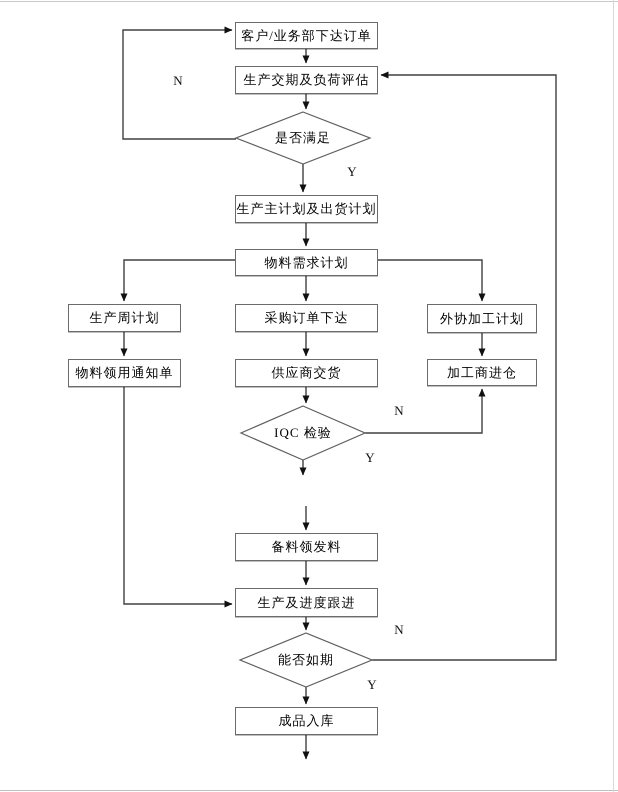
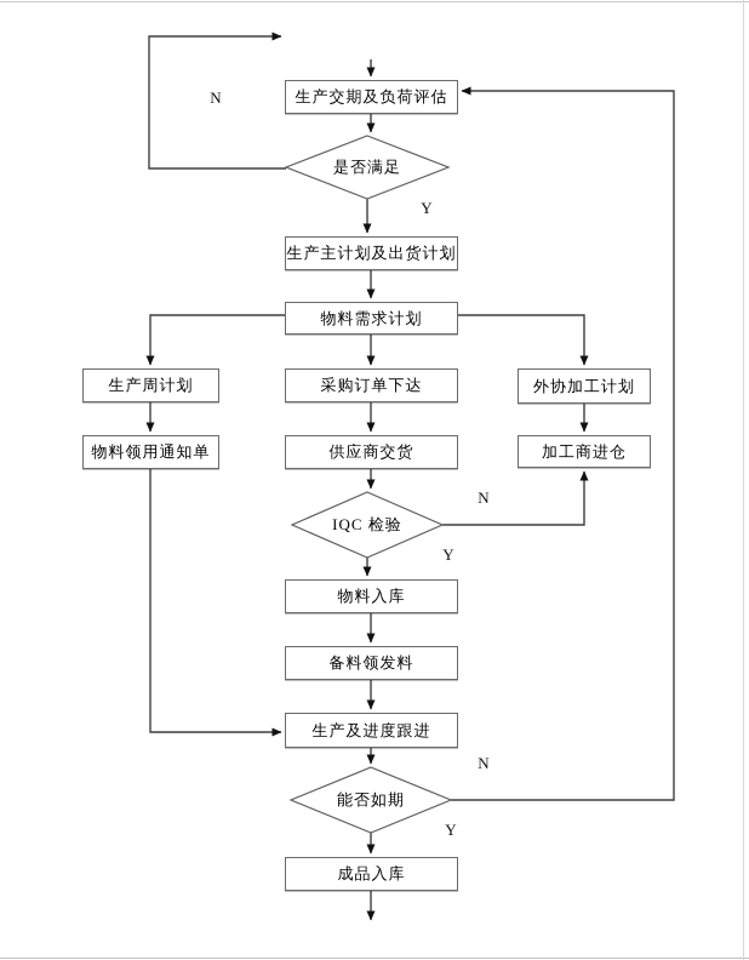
- 客户/业务部下达订单
  生产交期及负荷评估
  生产主计划及出货计划
  物料需求计划
  生产周计划
  物料领用通知单
  采购订单下达
  供应商交货
  外协加工计划
  加工商进仓
+ 物料入库
  备料领发料
  生产及进度跟进
  成品入库
  是否满足
  IQC 检验
  能否如期
  N
  Y
  N
  Y
  N
  Y
